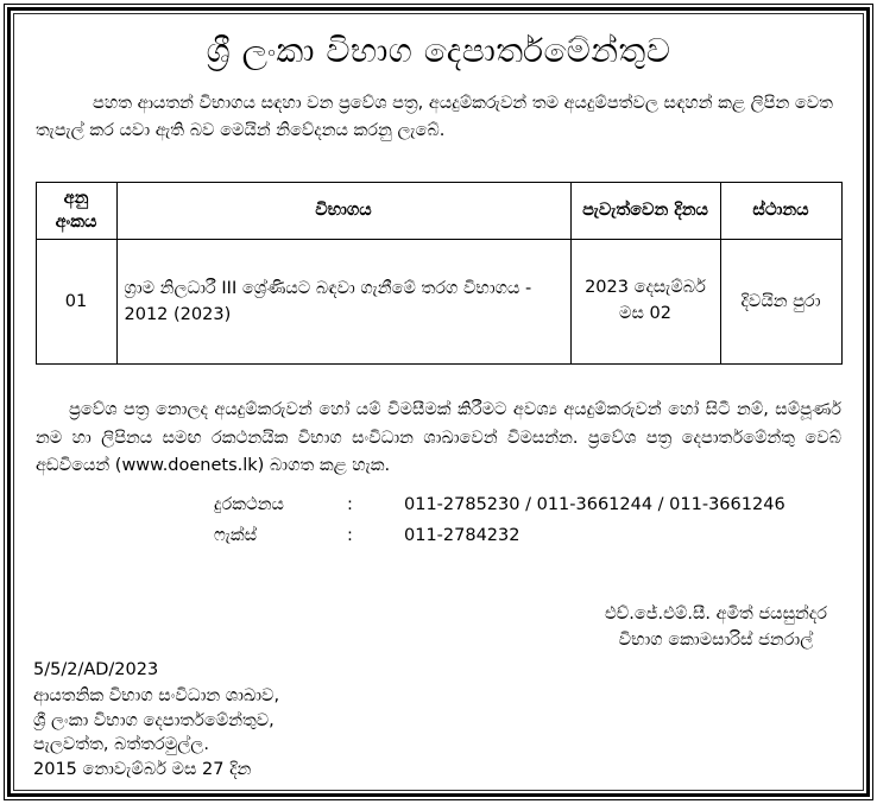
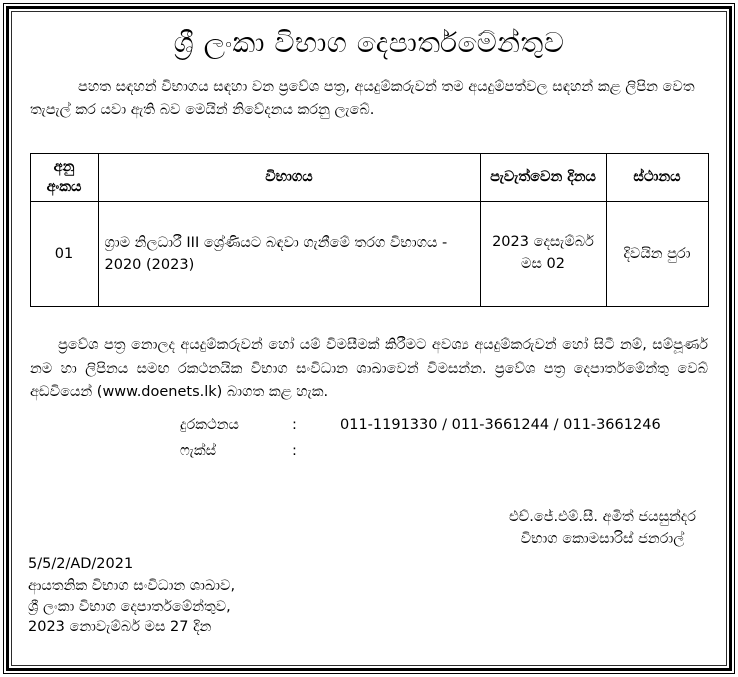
  ශ්‍රී ලංකා විභාග දෙපාර්තමේන්තුව
- පහත ආයතන් විභාගය සඳහා වන ප්‍රවේශ පත්‍ර, අයදුම්කරුවන් තම අයදුම්පත්වල සඳහන් කළ ලිපින වෙත තැපැල් කර යවා ඇති බව මෙයින් නිවේදනය කරනු ලැබේ.
+ පහත සඳහන් විභාගය සඳහා වන ප්‍රවේශ පත්‍ර, අයදුම්කරුවන් තම අයදුම්පත්වල සඳහන් කළ ලිපින වෙත තැපැල් කර යවා ඇති බව මෙයින් නිවේදනය කරනු ලැබේ.
  අනු අංකය	විභාගය	පැවැත්වෙන දිනය	ස්ථානය
- 01	ග්‍රාම නිලධාරී III ශ්‍රේණියට බඳවා ගැනීමේ තරග විභාගය - 2012 (2023)	2023 දෙසැම්බර් මස 02	දිවයින පුරා
+ 01	ග්‍රාම නිලධාරී III ශ්‍රේණියට බඳවා ගැනීමේ තරග විභාගය - 2020 (2023)	2023 දෙසැම්බර් මස 02	දිවයින පුරා
  ප්‍රවේශ පත්‍ර නොලද අයදුම්කරුවන් හෝ යම් විමසීමක් කිරීමට අවශ්‍ය අයදුම්කරුවන් හෝ සිටී නම්, සම්පූර්ණ නම හා ලිපිනය සමඟ රකථනයික විභාග සංවිධාන ශාඛාවෙන් විමසන්න. ප්‍රවේශ පත්‍ර දෙපාර්තමේන්තු වෙබ් අඩවියෙන් (www.doenets.lk) බාගත කළ හැක.
  දුරකථනය
  :
- 011-2785230 / 011-3661244 / 011-3661246
+ 011-1191330 / 011-3661244 / 011-3661246
  ෆැක්ස්
  :
- 011-2784232
  එච්.ජේ.එම්.සී. අමිත් ජයසුන්දර
  විභාග කොමසාරිස් ජනරාල්
- 5/5/2/AD/2023
+ 5/5/2/AD/2021
  ආයතනික විභාග සංවිධාන ශාඛාව,
  ශ්‍රී ලංකා විභාග දෙපාර්තමේන්තුව,
- පැලවත්ත, බත්තරමුල්ල.
- 2015 නොවැම්බර් මස 27 දින
+ 2023 නොවැම්බර් මස 27 දින
